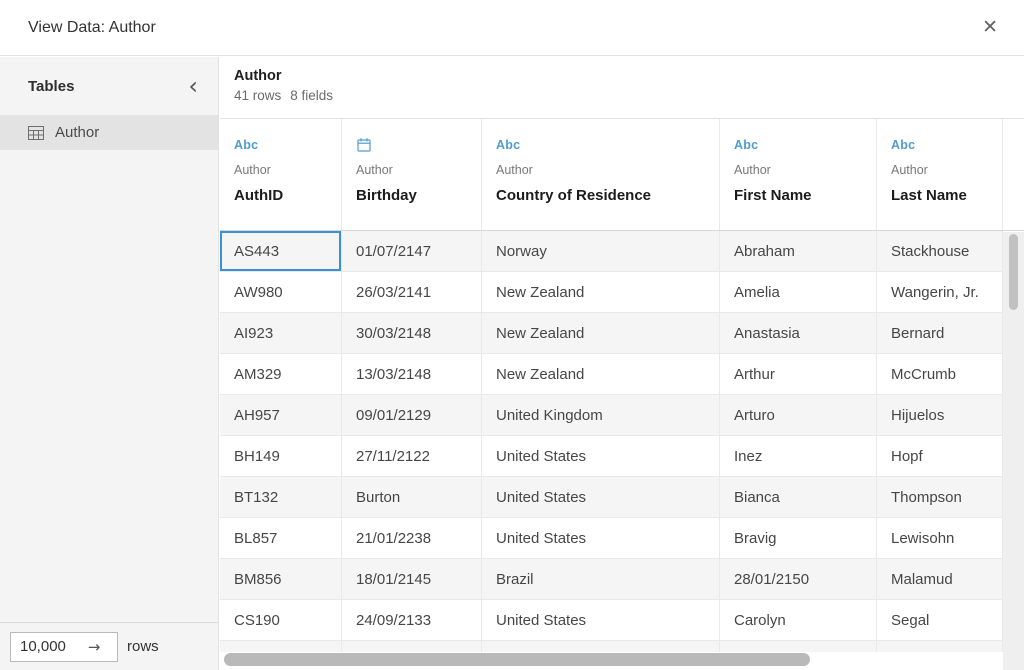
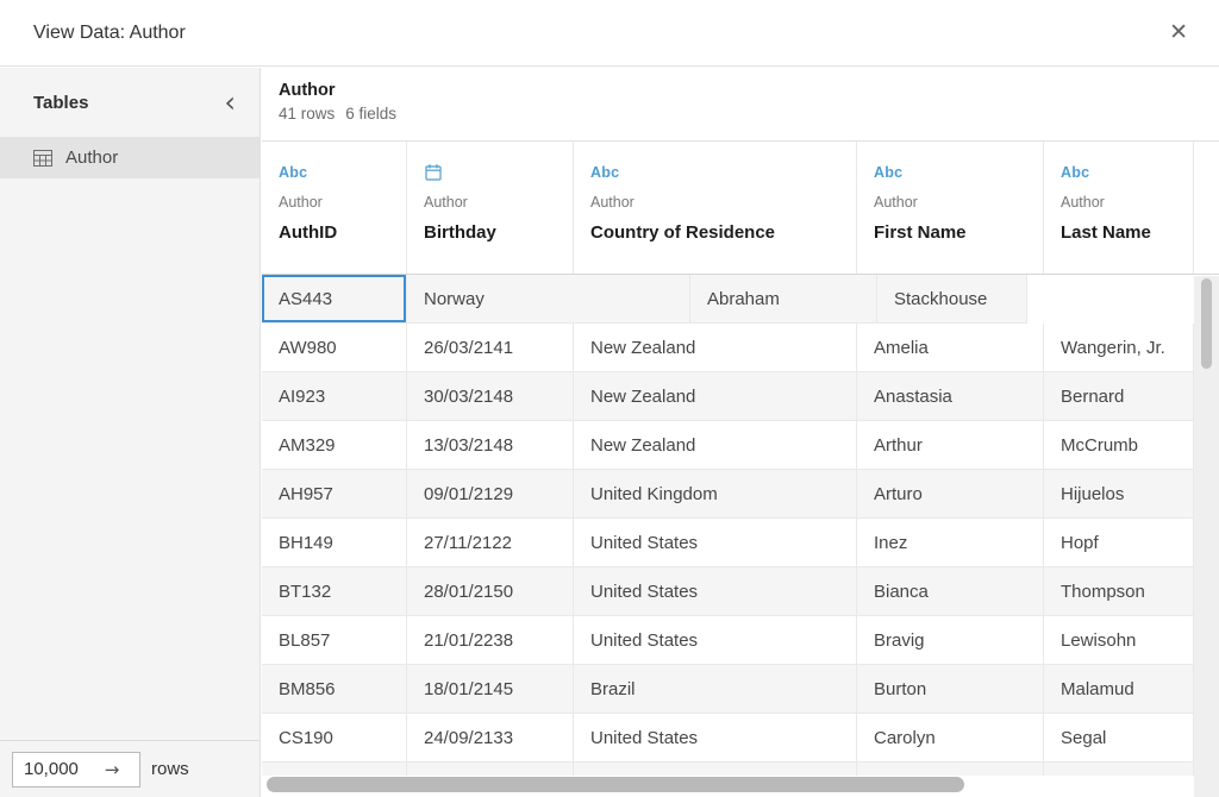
  View Data: Author
  ✕
  Tables
  ‹
  Author
  10,000
  →
  rows
  Author
  41 rows
- 8 fields
+ 6 fields
  Abc
  Author
  AuthID
  Author
  Birthday
  Abc
  Author
  Country of Residence
  Abc
  Author
  First Name
  Abc
  Author
  Last Name
  AS443
- 01/07/2147
  Norway
  Abraham
  Stackhouse
  AW980
  26/03/2141
  New Zealand
  Amelia
  Wangerin, Jr.
  AI923
  30/03/2148
  New Zealand
  Anastasia
  Bernard
  AM329
  13/03/2148
  New Zealand
  Arthur
  McCrumb
  AH957
  09/01/2129
  United Kingdom
  Arturo
  Hijuelos
  BH149
  27/11/2122
  United States
  Inez
  Hopf
  BT132
- Burton
+ 28/01/2150
  United States
  Bianca
  Thompson
  BL857
  21/01/2238
  United States
  Bravig
  Lewisohn
  BM856
  18/01/2145
  Brazil
- 28/01/2150
+ Burton
  Malamud
  CS190
  24/09/2133
  United States
  Carolyn
  Segal
